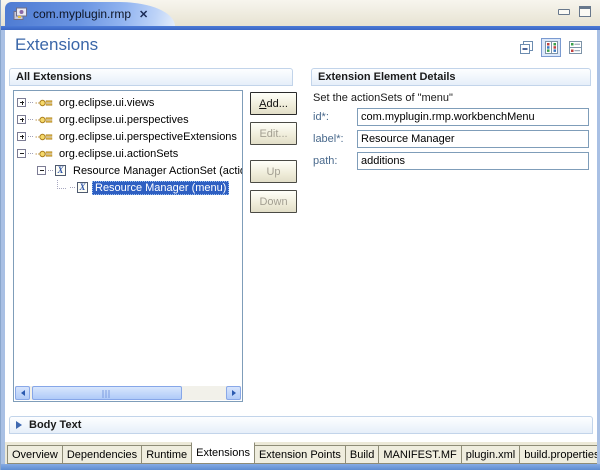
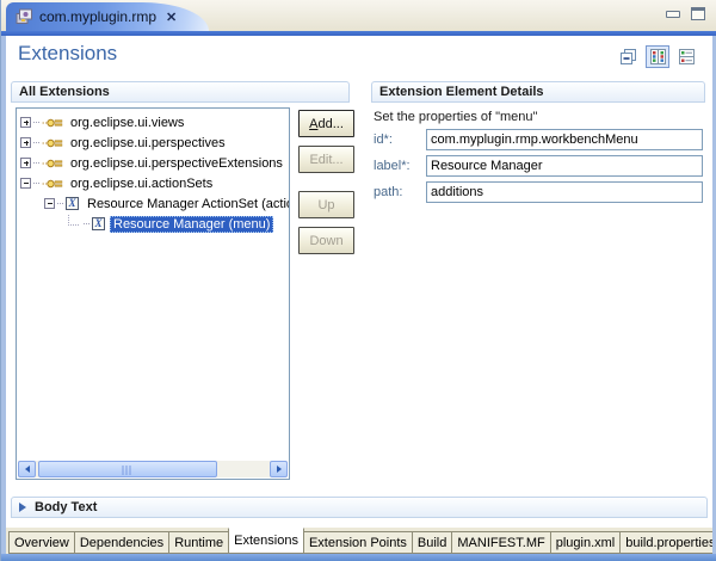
  com.myplugin.rmp
  ✕
  Extensions
  All Extensions
  org.eclipse.ui.views
  org.eclipse.ui.perspectives
  org.eclipse.ui.perspectiveExtensions
  org.eclipse.ui.actionSets
  Resource Manager ActionSet (acti
  Resource Manager (menu)
  Add...
  Edit...
  Up
  Down
  Extension Element Details
- Set the actionSets of "menu"
+ Set the properties of "menu"
  id*:
  com.myplugin.rmp.workbenchMenu
  label*:
  Resource Manager
  path:
  additions
  Body Text
  Overview
  Dependencies
  Runtime
  Extensions
  Extension Points
  Build
  MANIFEST.MF
  plugin.xml
  build.properties
